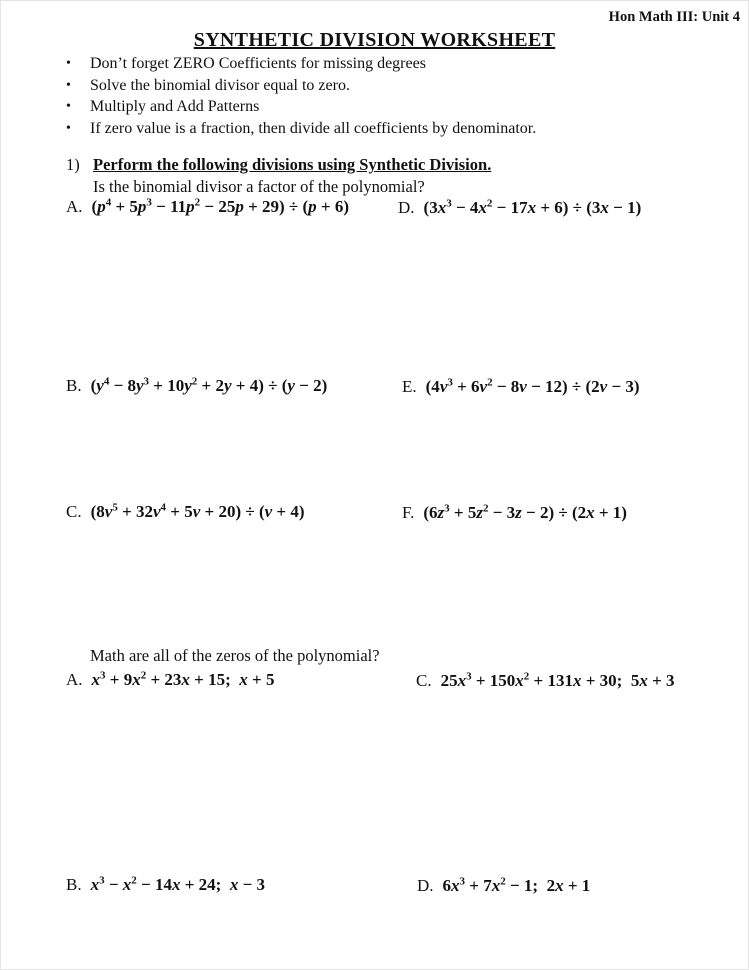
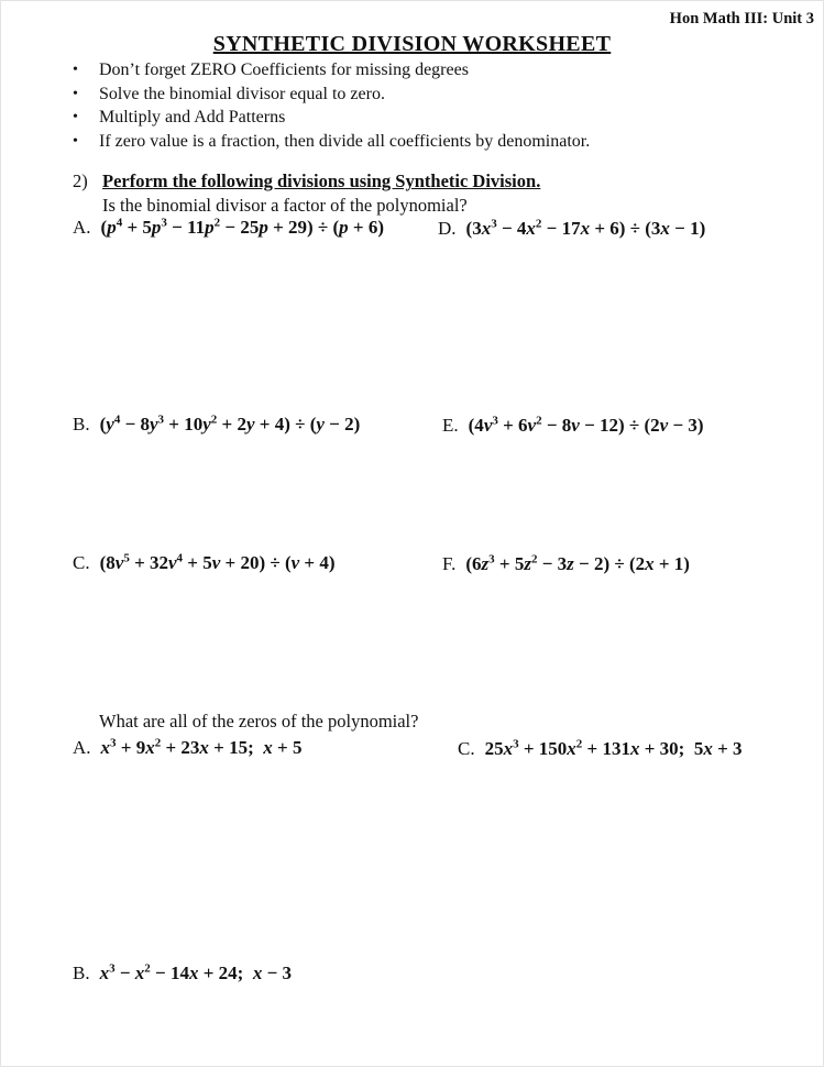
- Hon Math III: Unit 4
+ Hon Math III: Unit 3
  SYNTHETIC DIVISION WORKSHEET
  •
  Don’t forget ZERO Coefficients for missing degrees
  •
  Solve the binomial divisor equal to zero.
  •
  Multiply and Add Patterns
  •
  If zero value is a fraction, then divide all coefficients by denominator.
- 1) Perform the following divisions using Synthetic Division.
+ 2) Perform the following divisions using Synthetic Division.
  Is the binomial divisor a factor of the polynomial?
  A. (p4 + 5p3 − 11p2 − 25p + 29) ÷ (p + 6)
  D. (3x3 − 4x2 − 17x + 6) ÷ (3x − 1)
  B. (y4 − 8y3 + 10y2 + 2y + 4) ÷ (y − 2)
  E. (4v3 + 6v2 − 8v − 12) ÷ (2v − 3)
  C. (8v5 + 32v4 + 5v + 20) ÷ (v + 4)
  F. (6z3 + 5z2 − 3z − 2) ÷ (2x + 1)
- Math are all of the zeros of the polynomial?
+ What are all of the zeros of the polynomial?
  A. x3 + 9x2 + 23x + 15; x + 5
  C. 25x3 + 150x2 + 131x + 30; 5x + 3
  B. x3 − x2 − 14x + 24; x − 3
- D. 6x3 + 7x2 − 1; 2x + 1
